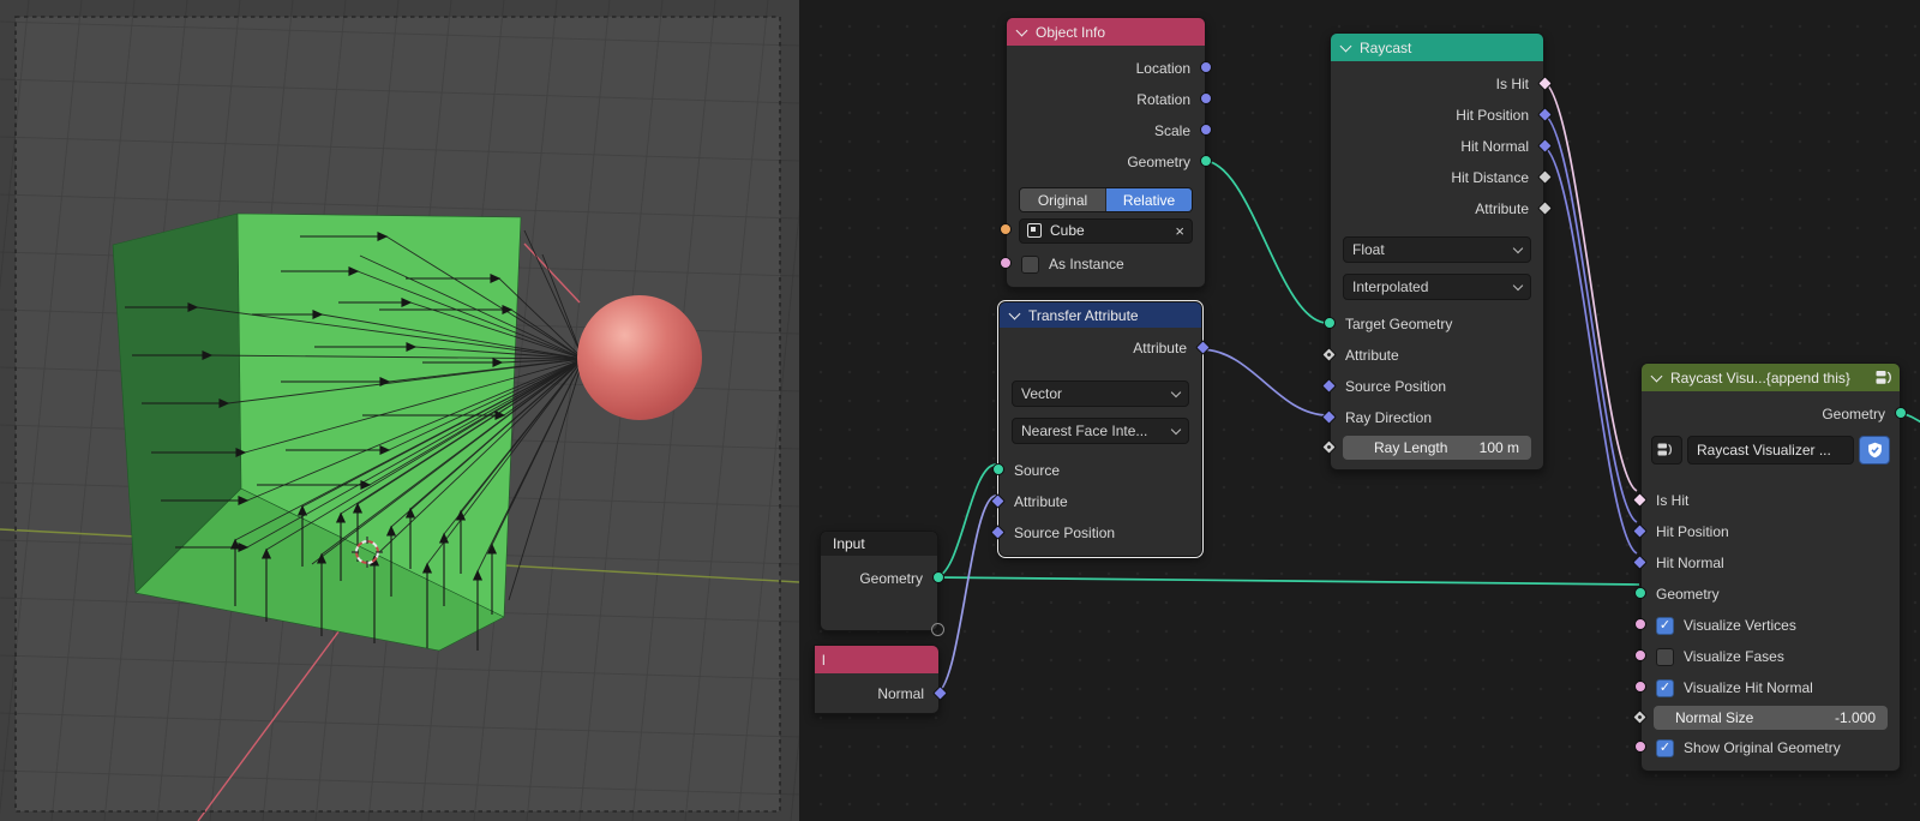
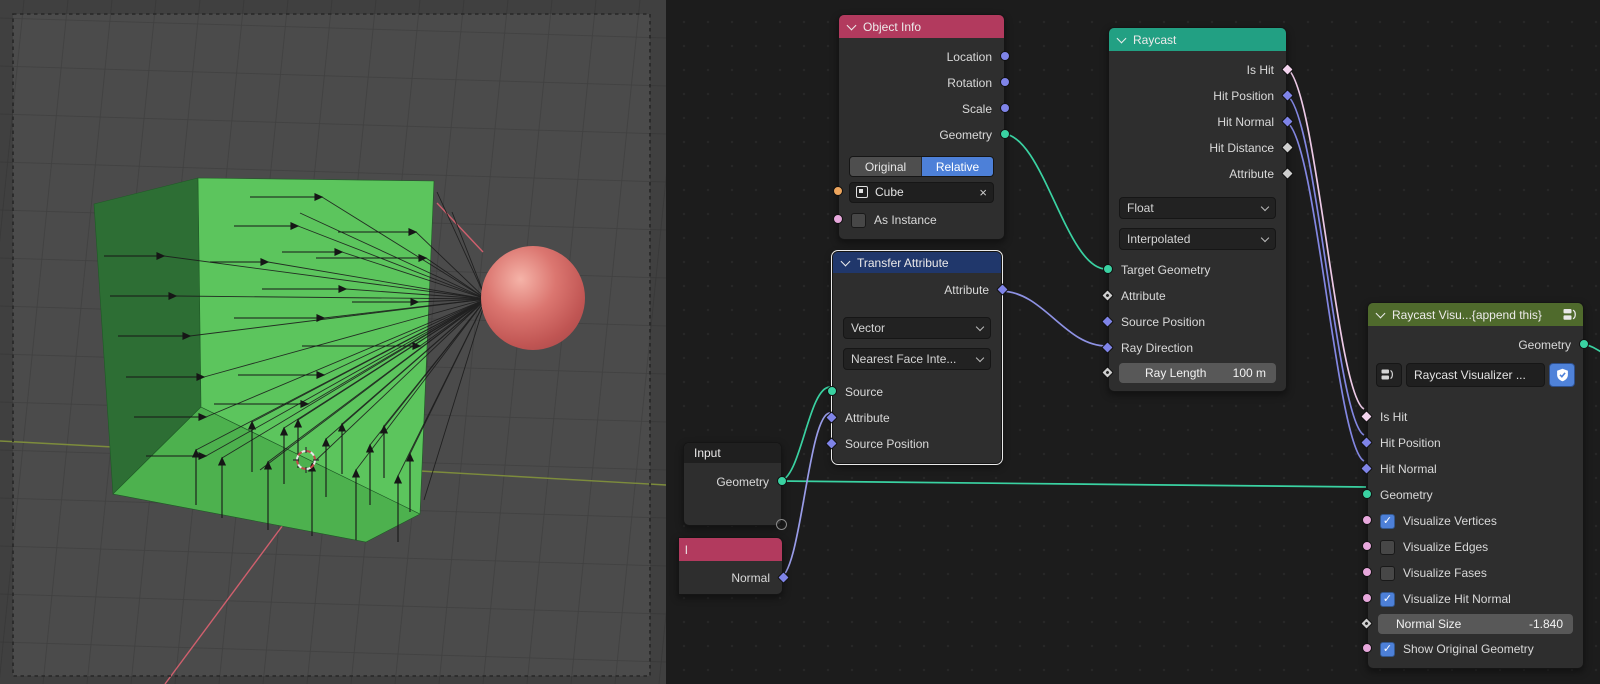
  Object Info
  Location
  Rotation
  Scale
  Geometry
  Original
  Relative
  Cube
  ×
  As Instance
  Raycast
  Is Hit
  Hit Position
  Hit Normal
  Hit Distance
  Attribute
  Float
  Interpolated
  Target Geometry
  Attribute
  Source Position
  Ray Direction
  Ray Length
  100 m
  Transfer Attribute
  Attribute
  Vector
  Nearest Face Inte...
  Source
  Attribute
  Source Position
  Input
  Geometry
  l
  Normal
  Raycast Visu...{append this}
  Geometry
  Raycast Visualizer ...
  Is Hit
  Hit Position
  Hit Normal
  Geometry
  ✓
  Visualize Vertices
+ Visualize Edges
  Visualize Fases
  ✓
  Visualize Hit Normal
  Normal Size
- -1.000
+ -1.840
  ✓
  Show Original Geometry
